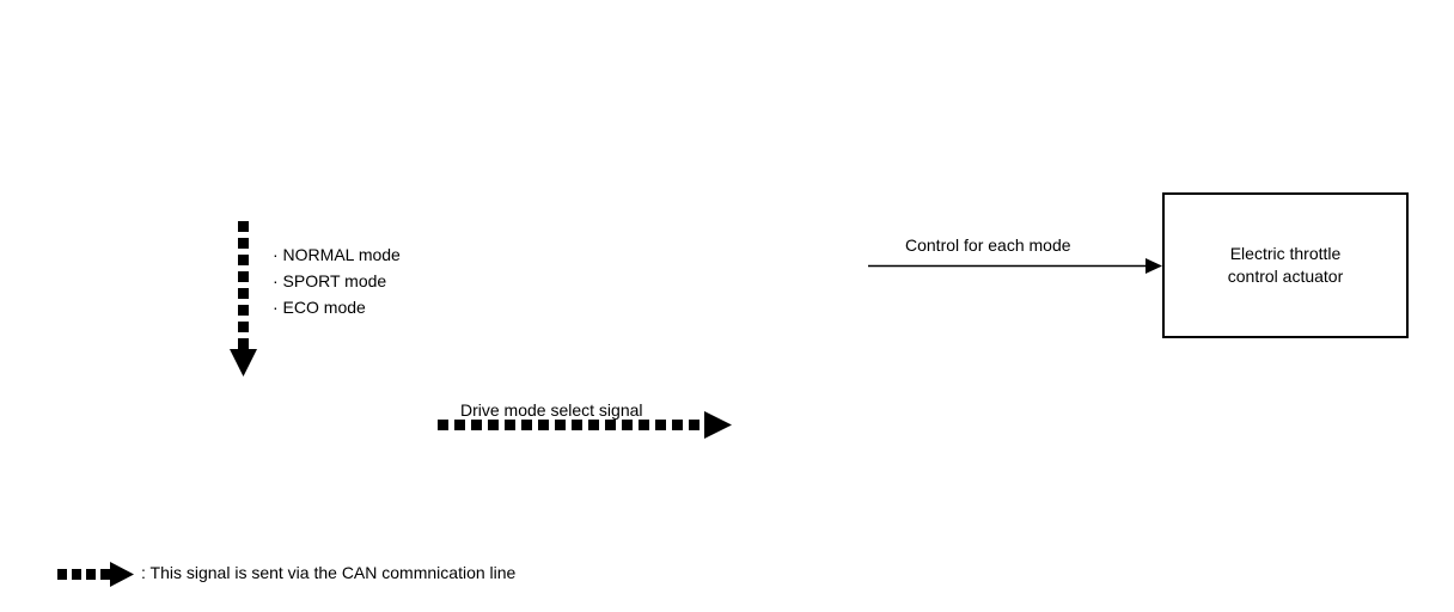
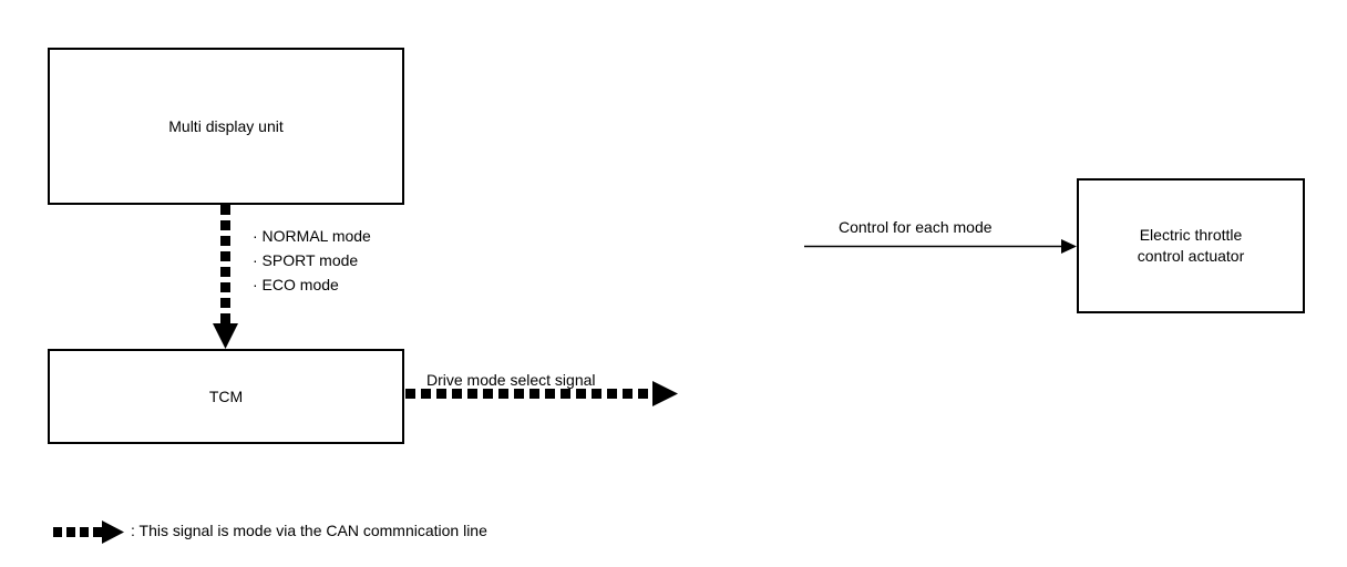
+ Multi display unit
+ TCM
  Electric throttle
  control actuator
  · NORMAL mode
  · SPORT mode
  · ECO mode
  Drive mode select signal
  Control for each mode
- : This signal is sent via the CAN commnication line
+ : This signal is mode via the CAN commnication line
